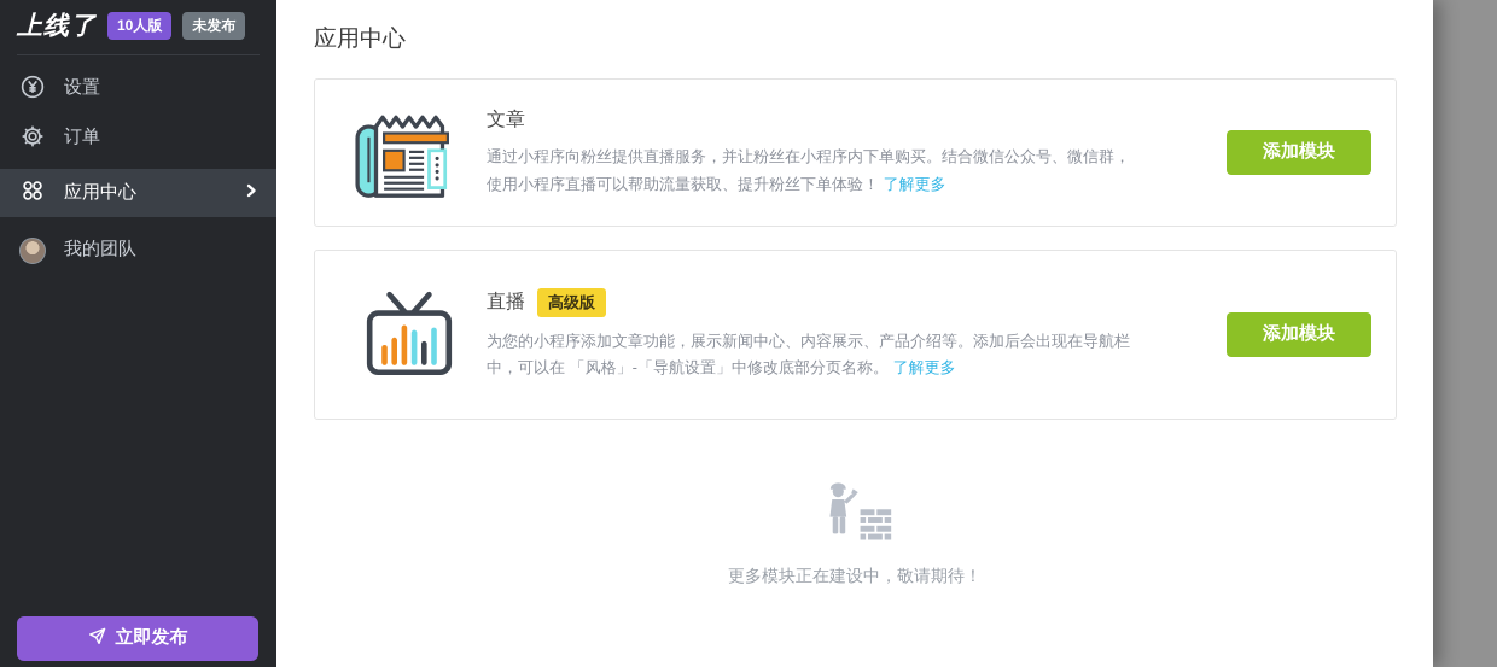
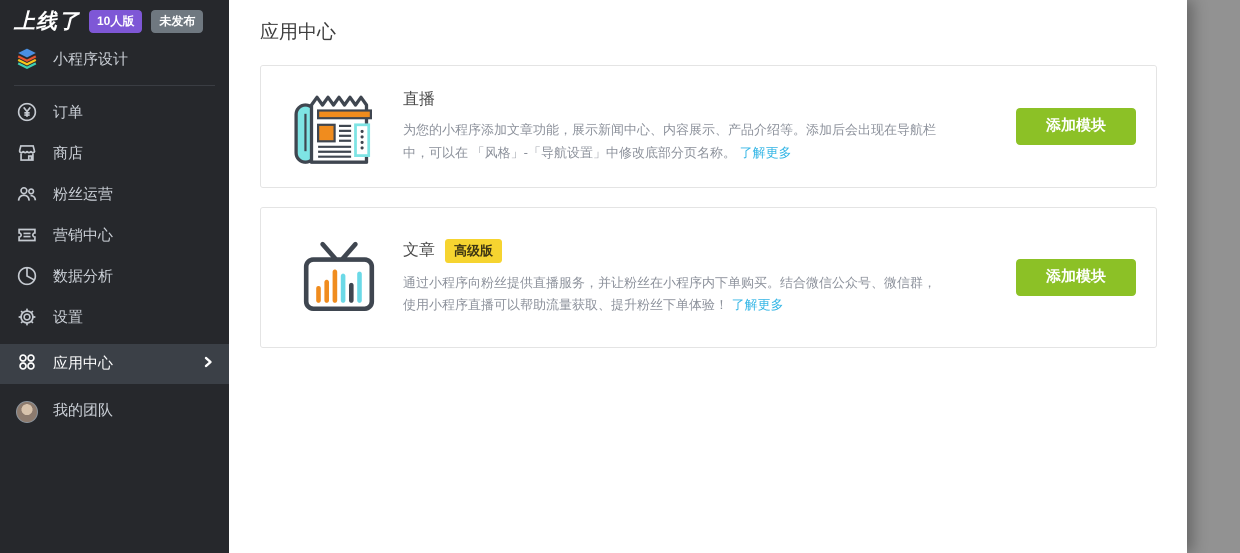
  上线了
  10人版
  未发布
+ 小程序设计
- 设置
+ 订单
+ 商店
+ 粉丝运营
+ 营销中心
+ 数据分析
- 订单
+ 设置
  应用中心
  我的团队
- 立即发布
  应用中心
- 文章
+ 直播
- 通过小程序向粉丝提供直播服务，并让粉丝在小程序内下单购买。结合微信公众号、微信群，使用小程序直播可以帮助流量获取、提升粉丝下单体验！ 了解更多
+ 为您的小程序添加文章功能，展示新闻中心、内容展示、产品介绍等。添加后会出现在导航栏中，可以在 「风格」-「导航设置」中修改底部分页名称。 了解更多
  添加模块
- 直播
+ 文章
  高级版
- 为您的小程序添加文章功能，展示新闻中心、内容展示、产品介绍等。添加后会出现在导航栏中，可以在 「风格」-「导航设置」中修改底部分页名称。 了解更多
+ 通过小程序向粉丝提供直播服务，并让粉丝在小程序内下单购买。结合微信公众号、微信群，使用小程序直播可以帮助流量获取、提升粉丝下单体验！ 了解更多
  添加模块
- 更多模块正在建设中，敬请期待！
